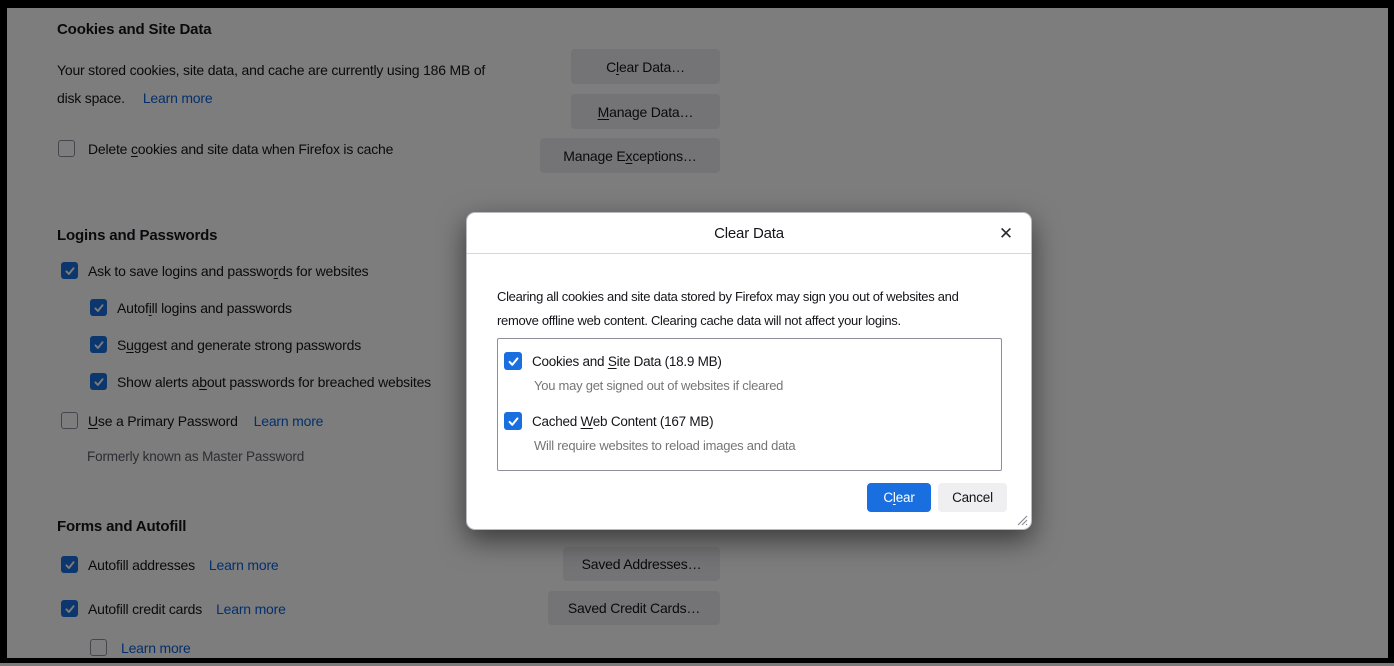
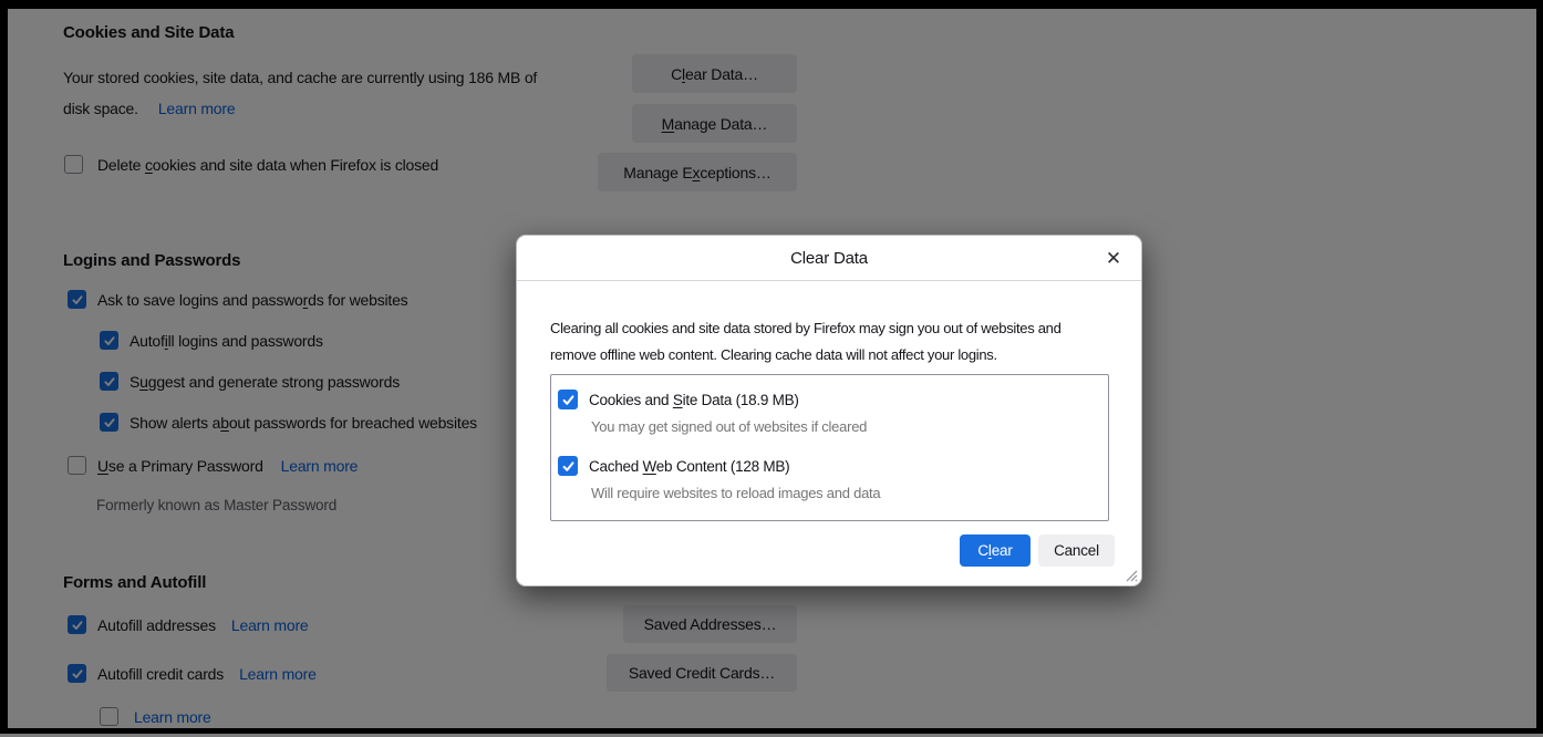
  Cookies and Site Data
  Your stored cookies, site data, and cache are currently using 186 MB of
  disk space.
  Learn more
- Delete cookies and site data when Firefox is cache
+ Delete cookies and site data when Firefox is closed
  Clear Data…
  Manage Data…
  Manage Exceptions…
  Logins and Passwords
  Ask to save logins and passwords for websites
  Autofill logins and passwords
  Suggest and generate strong passwords
  Show alerts about passwords for breached websites
  Use a Primary Password
  Learn more
  Formerly known as Master Password
  Forms and Autofill
  Autofill addresses
  Learn more
  Saved Addresses…
  Autofill credit cards
  Learn more
  Saved Credit Cards…
  Learn more
  Clear Data
  ✕
  Clearing all cookies and site data stored by Firefox may sign you out of websites and
  remove offline web content. Clearing cache data will not affect your logins.
  Cookies and Site Data (18.9 MB)
  You may get signed out of websites if cleared
- Cached Web Content (167 MB)
+ Cached Web Content (128 MB)
  Will require websites to reload images and data
  Clear
  Cancel
